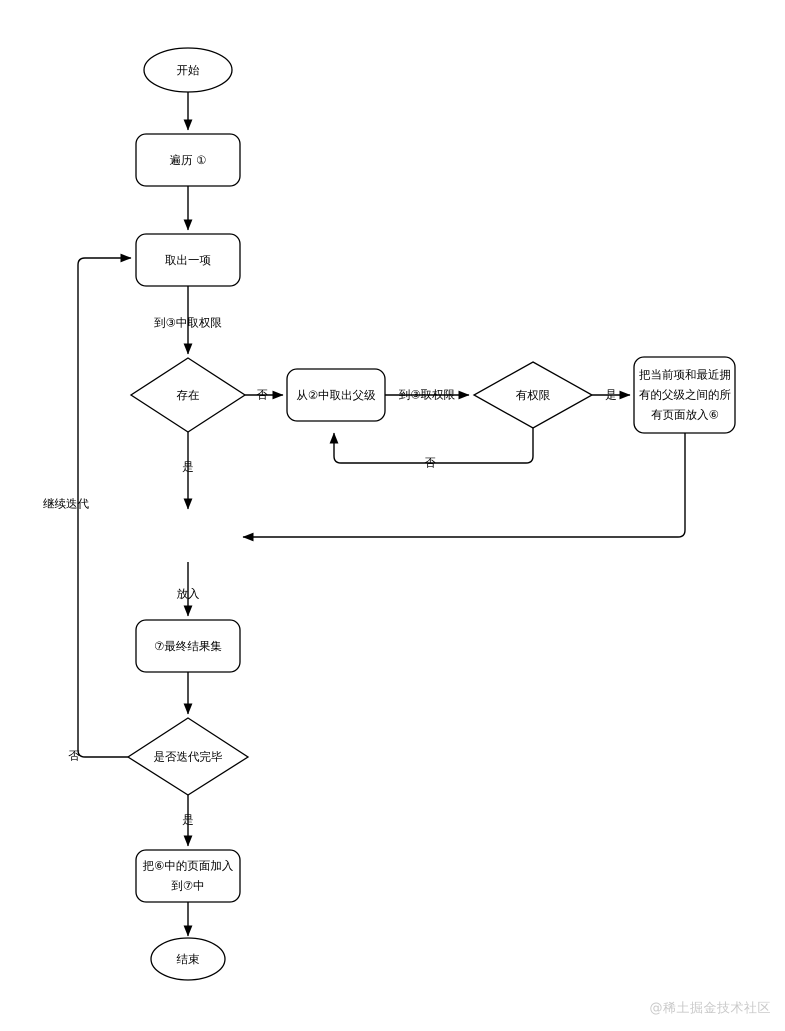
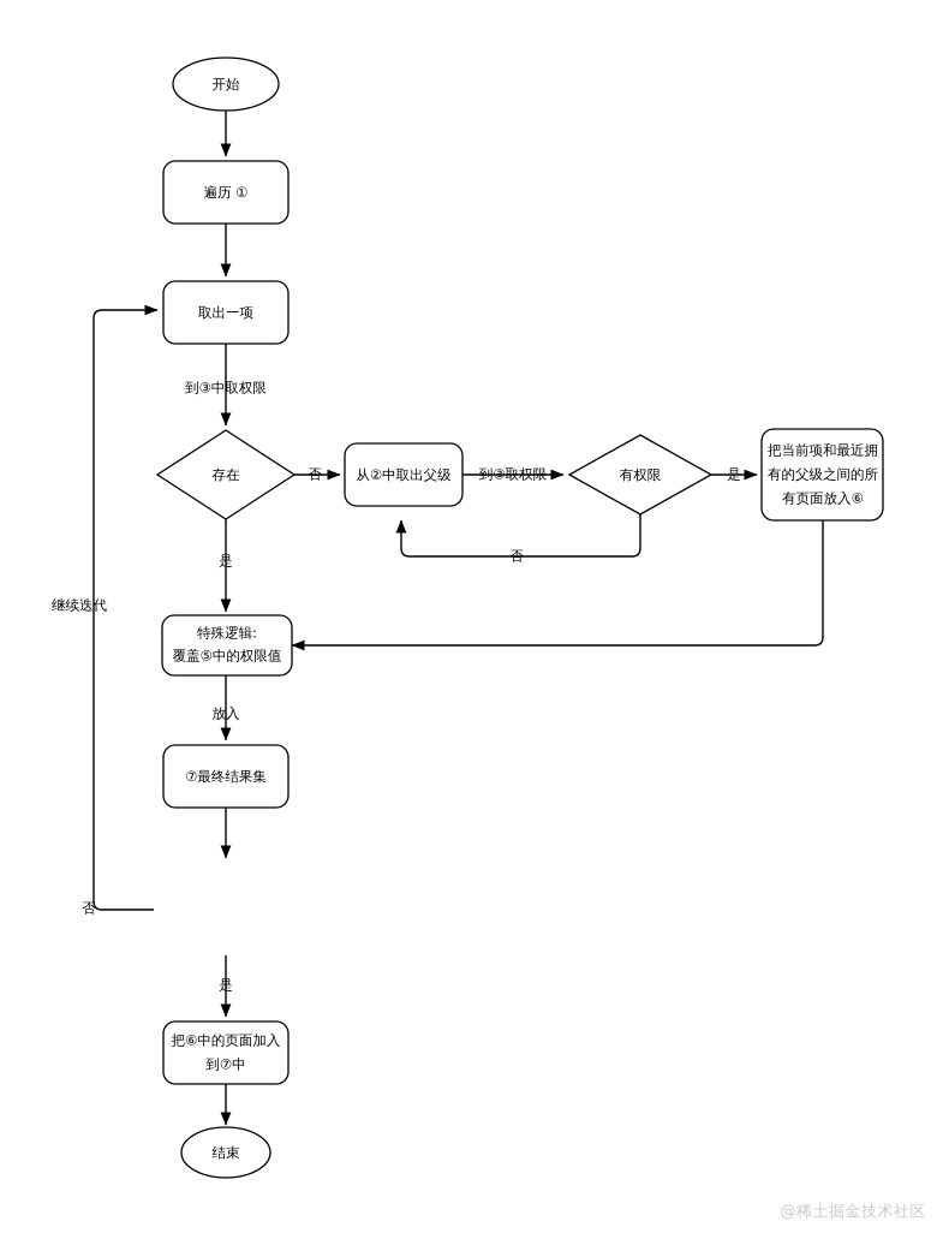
  到③中取权限
  否
  是
  到③取权限
  是
  否
  放入
  否
  是
  继续迭代
  开始
  遍历 ①
  取出一项
  存在
  从②中取出父级
  有权限
  把当前项和最近拥
  有的父级之间的所
  有页面放入⑥
+ 特殊逻辑:
+ 覆盖⑤中的权限值
  ⑦最终结果集
- 是否迭代完毕
  把⑥中的页面加入
  到⑦中
  结束
  @稀土掘金技术社区
